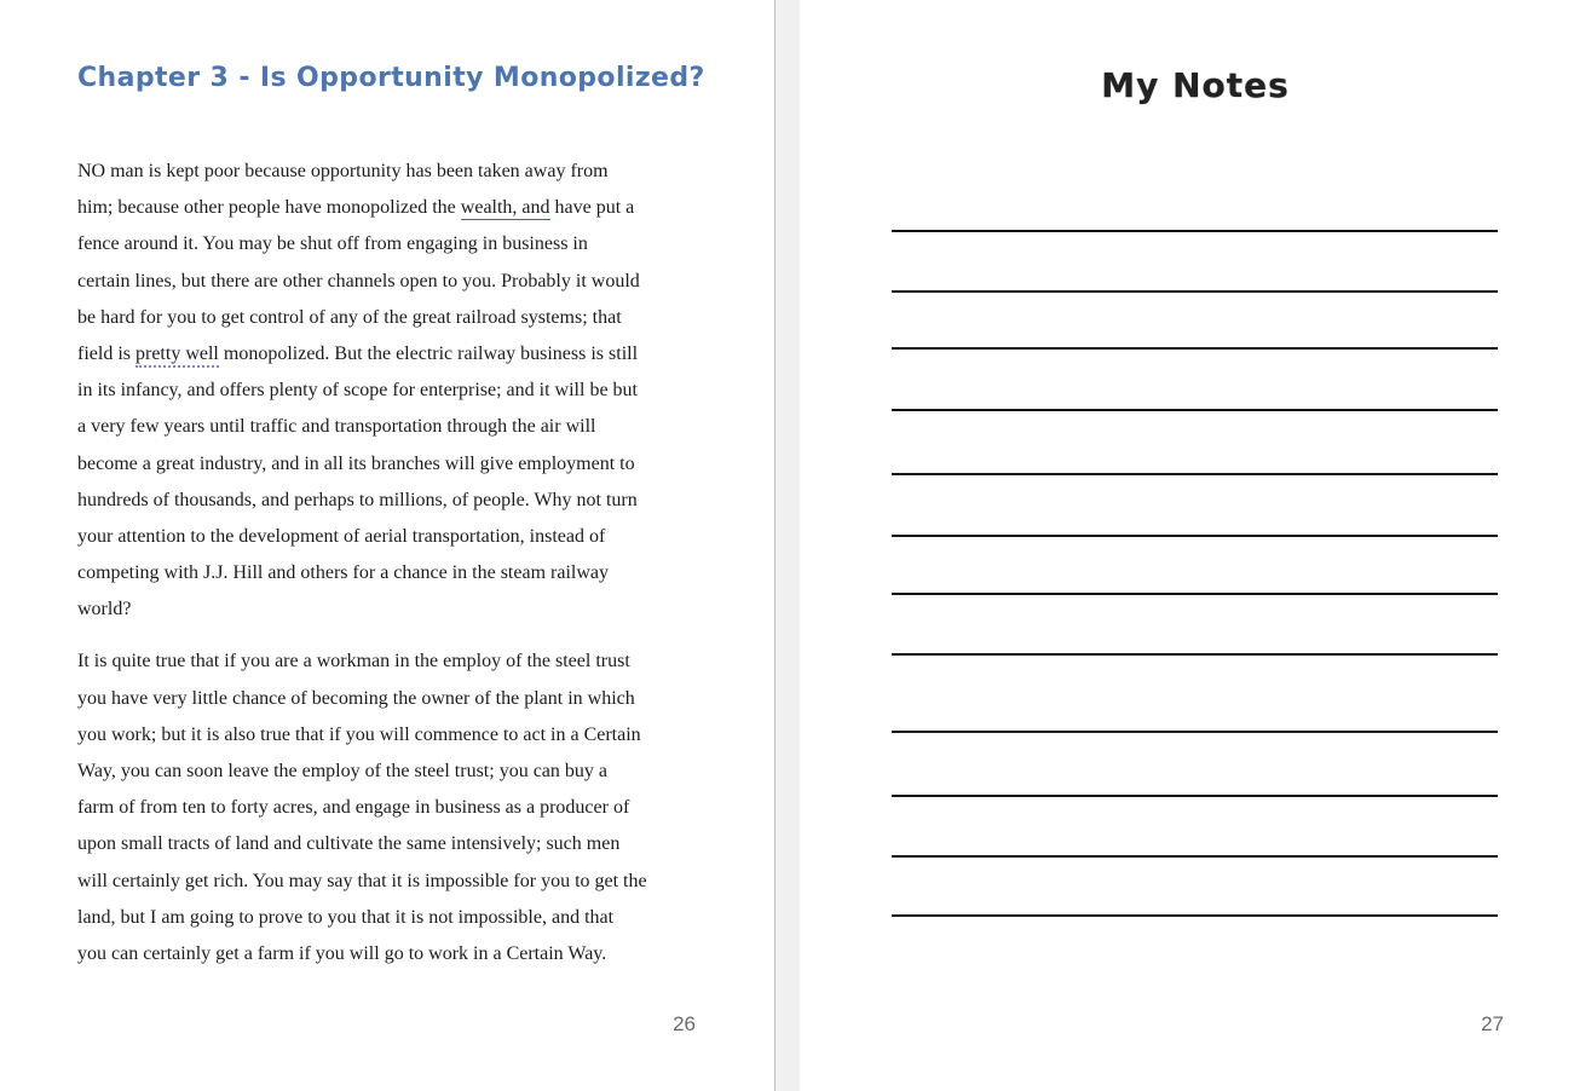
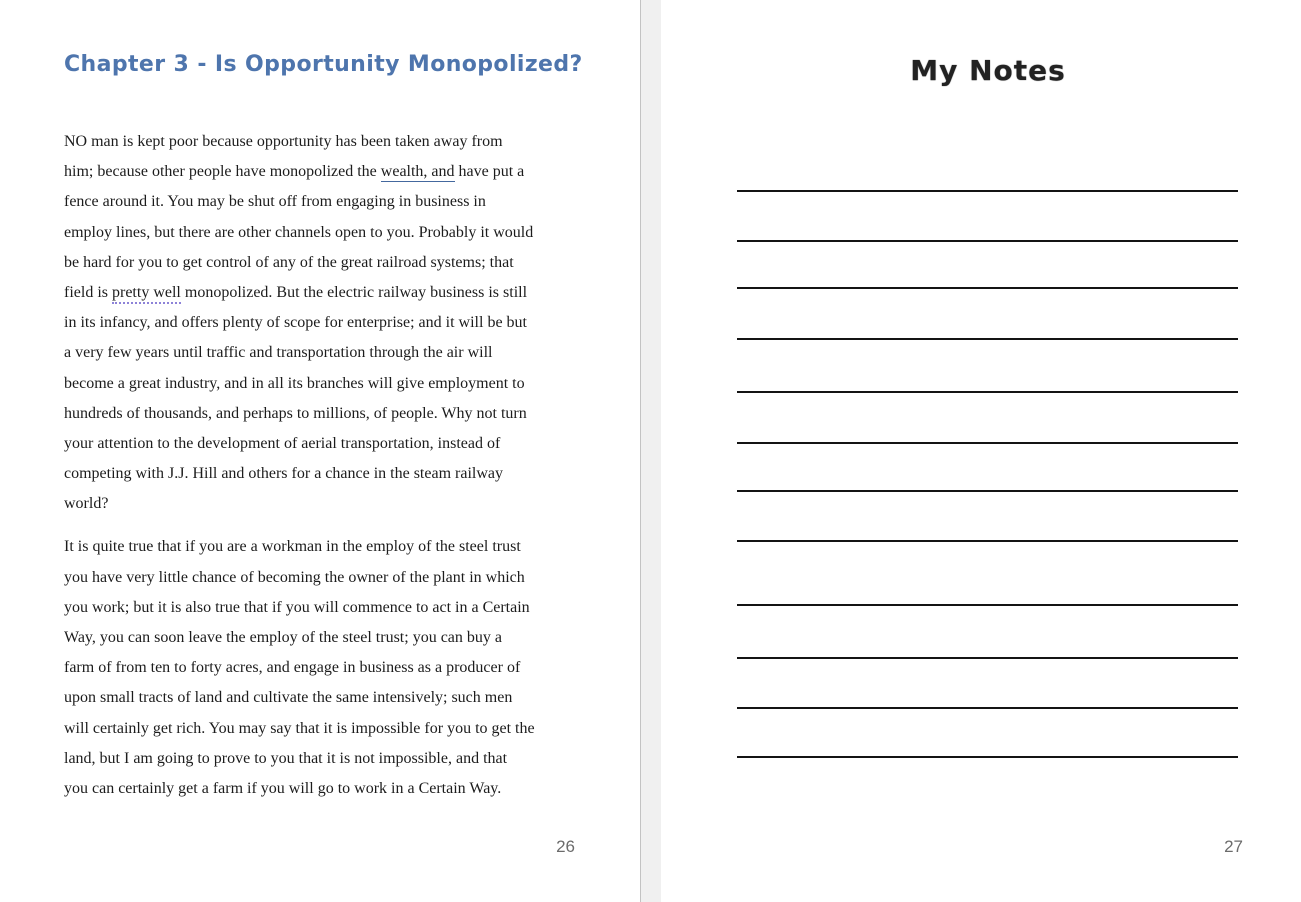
  Chapter 3 - Is Opportunity Monopolized?
  NO man is kept poor because opportunity has been taken away from
  him; because other people have monopolized the wealth, and have put a
  fence around it. You may be shut off from engaging in business in
- certain lines, but there are other channels open to you. Probably it would
+ employ lines, but there are other channels open to you. Probably it would
  be hard for you to get control of any of the great railroad systems; that
  field is pretty well monopolized. But the electric railway business is still
  in its infancy, and offers plenty of scope for enterprise; and it will be but
  a very few years until traffic and transportation through the air will
  become a great industry, and in all its branches will give employment to
  hundreds of thousands, and perhaps to millions, of people. Why not turn
  your attention to the development of aerial transportation, instead of
  competing with J.J. Hill and others for a chance in the steam railway
  world?
  It is quite true that if you are a workman in the employ of the steel trust
  you have very little chance of becoming the owner of the plant in which
  you work; but it is also true that if you will commence to act in a Certain
  Way, you can soon leave the employ of the steel trust; you can buy a
  farm of from ten to forty acres, and engage in business as a producer of
  upon small tracts of land and cultivate the same intensively; such men
  will certainly get rich. You may say that it is impossible for you to get the
  land, but I am going to prove to you that it is not impossible, and that
  you can certainly get a farm if you will go to work in a Certain Way.
  26
  My Notes
  27
